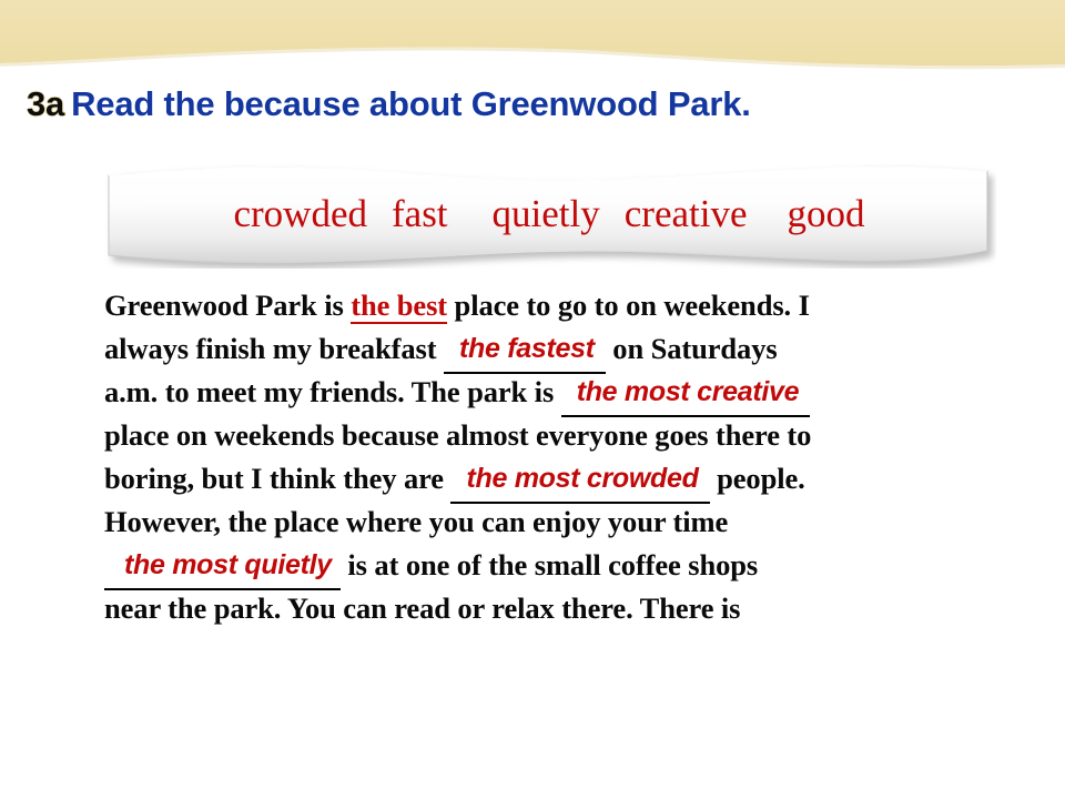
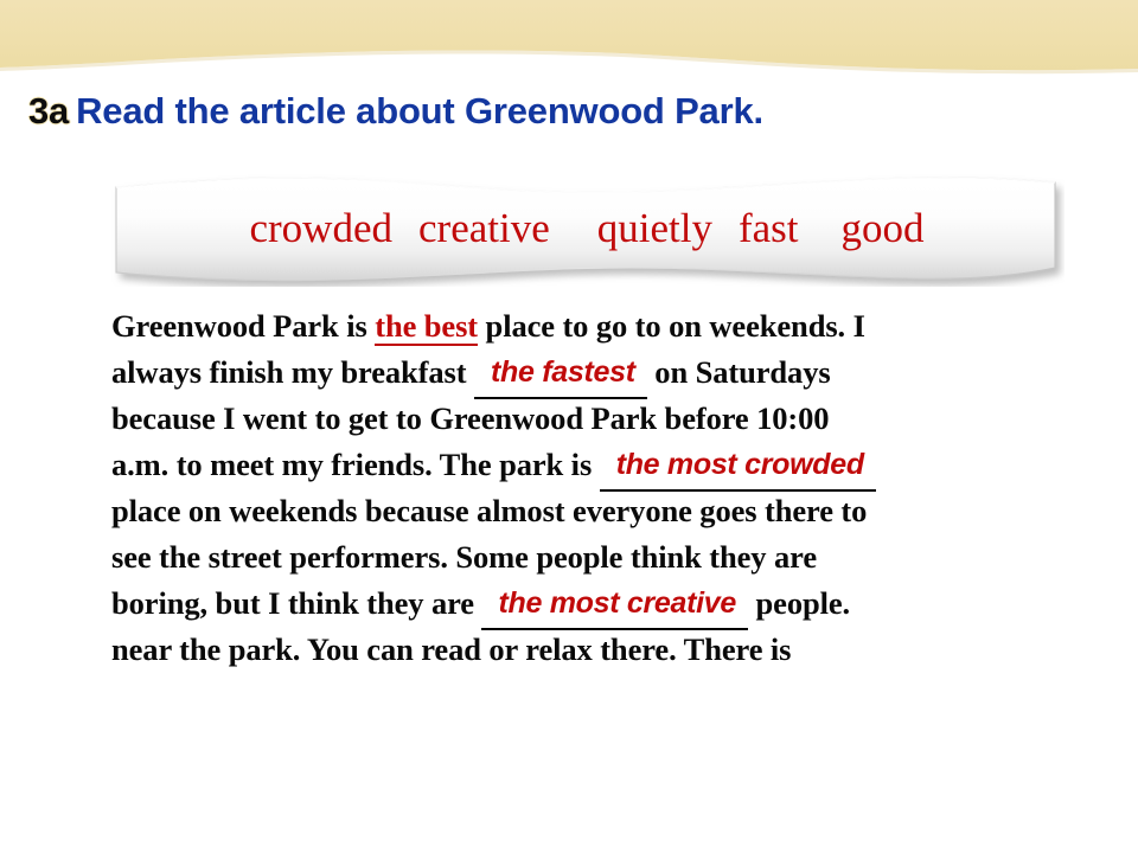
- 3a Read the because about Greenwood Park.
+ 3a Read the article about Greenwood Park.
  crowded
- fast
+ creative
  quietly
- creative
+ fast
  good
  Greenwood Park is the best place to go to on weekends. I
  always finish my breakfast the fastest on Saturdays
+ because I went to get to Greenwood Park before 10:00
- a.m. to meet my friends. The park is the most creative
+ a.m. to meet my friends. The park is the most crowded
  place on weekends because almost everyone goes there to
+ see the street performers. Some people think they are
- boring, but I think they are the most crowded people.
+ boring, but I think they are the most creative people.
- However, the place where you can enjoy your time
- the most quietly is at one of the small coffee shops
  near the park. You can read or relax there. There is
